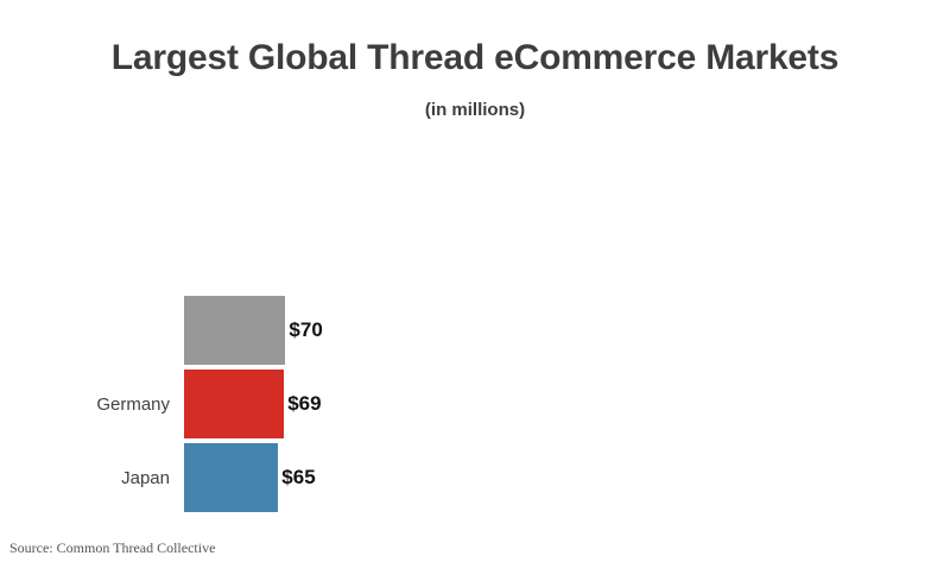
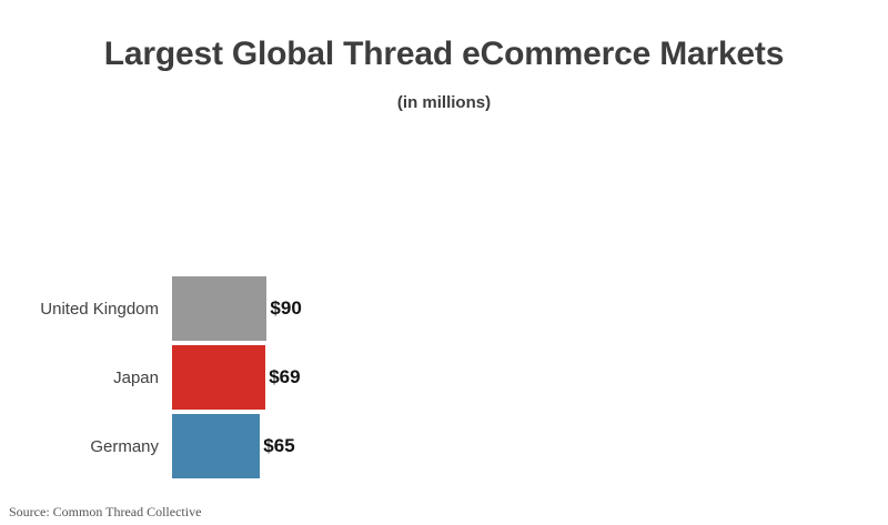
  Largest Global Thread eCommerce Markets
  (in millions)
+ United Kingdom
- $70
+ $90
- Germany
+ Japan
  $69
- Japan
+ Germany
  $65
  Source: Common Thread Collective
